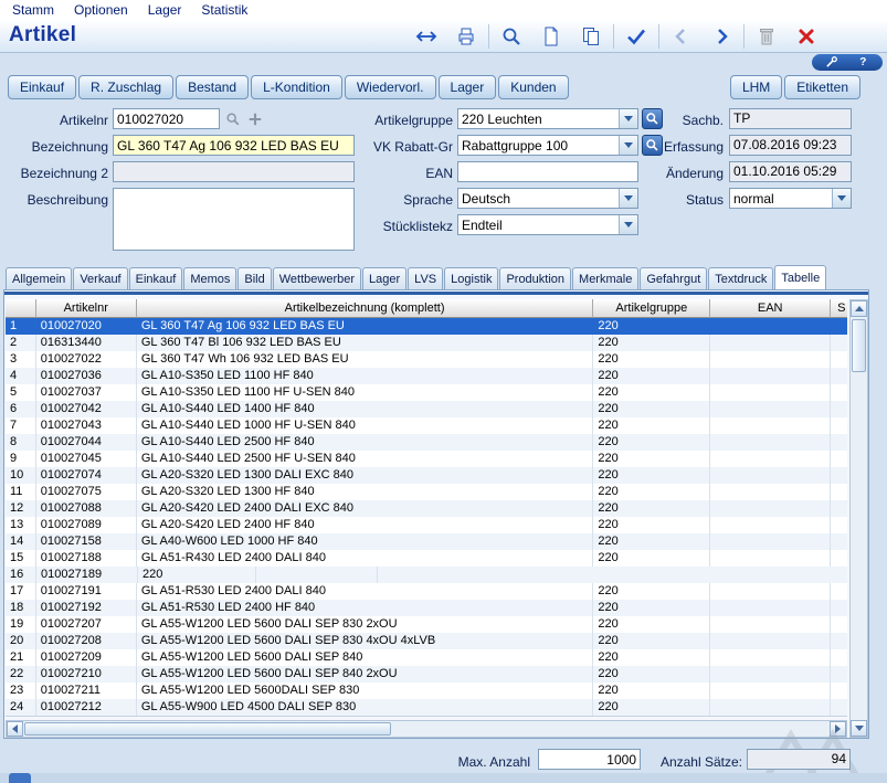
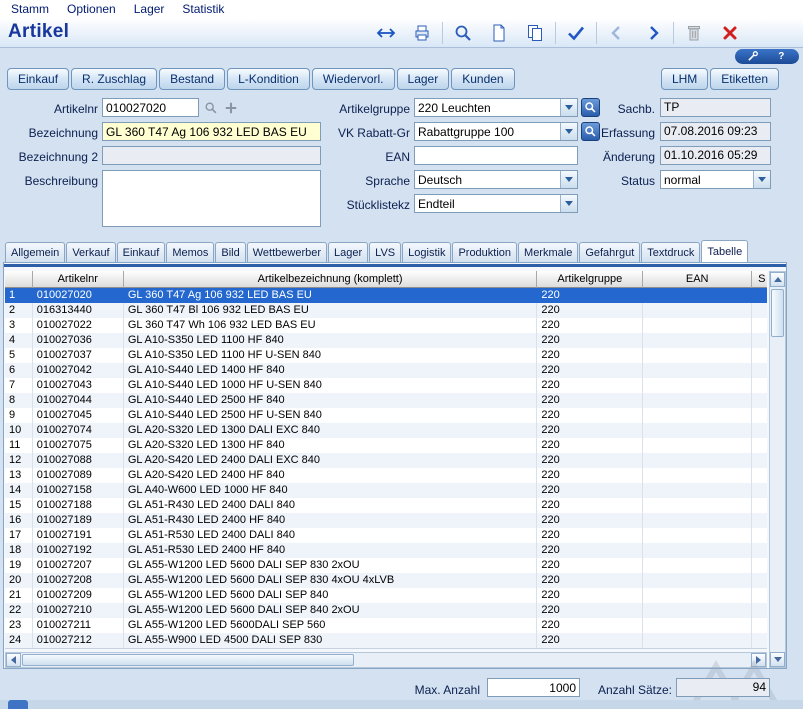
  Stamm
  Optionen
  Lager
  Statistik
  Artikel
  ?
  Einkauf
  R. Zuschlag
  Bestand
  L-Kondition
  Wiedervorl.
  Lager
  Kunden
  LHM
  Etiketten
  Artikelnr
  Bezeichnung
  Bezeichnung 2
  Beschreibung
  Artikelgruppe
  VK Rabatt-Gr
  EAN
  Sprache
  Stücklistekz
  Sachb.
  Erfassung
  Änderung
  Status
  010027020
  GL 360 T47 Ag 106 932 LED BAS EU
  220 Leuchten
  Rabattgruppe 100
  Deutsch
  Endteil
  TP
  07.08.2016 09:23
  01.10.2016 05:29
  normal
  Allgemein
  Verkauf
  Einkauf
  Memos
  Bild
  Wettbewerber
  Lager
  LVS
  Logistik
  Produktion
  Merkmale
  Gefahrgut
  Textdruck
  Tabelle
  Artikelnr
  Artikelbezeichnung (komplett)
  Artikelgruppe
  EAN
  S
  1
  010027020
  GL 360 T47 Ag 106 932 LED BAS EU
  220
  2
  016313440
  GL 360 T47 Bl 106 932 LED BAS EU
  220
  3
  010027022
  GL 360 T47 Wh 106 932 LED BAS EU
  220
  4
  010027036
  GL A10-S350 LED 1100 HF 840
  220
  5
  010027037
  GL A10-S350 LED 1100 HF U-SEN 840
  220
  6
  010027042
  GL A10-S440 LED 1400 HF 840
  220
  7
  010027043
  GL A10-S440 LED 1000 HF U-SEN 840
  220
  8
  010027044
  GL A10-S440 LED 2500 HF 840
  220
  9
  010027045
  GL A10-S440 LED 2500 HF U-SEN 840
  220
  10
  010027074
  GL A20-S320 LED 1300 DALI EXC 840
  220
  11
  010027075
  GL A20-S320 LED 1300 HF 840
  220
  12
  010027088
  GL A20-S420 LED 2400 DALI EXC 840
  220
  13
  010027089
  GL A20-S420 LED 2400 HF 840
  220
  14
  010027158
  GL A40-W600 LED 1000 HF 840
  220
  15
  010027188
  GL A51-R430 LED 2400 DALI 840
  220
  16
  010027189
+ GL A51-R430 LED 2400 HF 840
  220
  17
  010027191
  GL A51-R530 LED 2400 DALI 840
  220
  18
  010027192
  GL A51-R530 LED 2400 HF 840
  220
  19
  010027207
  GL A55-W1200 LED 5600 DALI SEP 830 2xOU
  220
  20
  010027208
  GL A55-W1200 LED 5600 DALI SEP 830 4xOU 4xLVB
  220
  21
  010027209
  GL A55-W1200 LED 5600 DALI SEP 840
  220
  22
  010027210
  GL A55-W1200 LED 5600 DALI SEP 840 2xOU
  220
  23
  010027211
- GL A55-W1200 LED 5600DALI SEP 830
+ GL A55-W1200 LED 5600DALI SEP 560
  220
  24
  010027212
  GL A55-W900 LED 4500 DALI SEP 830
  220
  Max. Anzahl
  1000
  Anzahl Sätze:
  94
